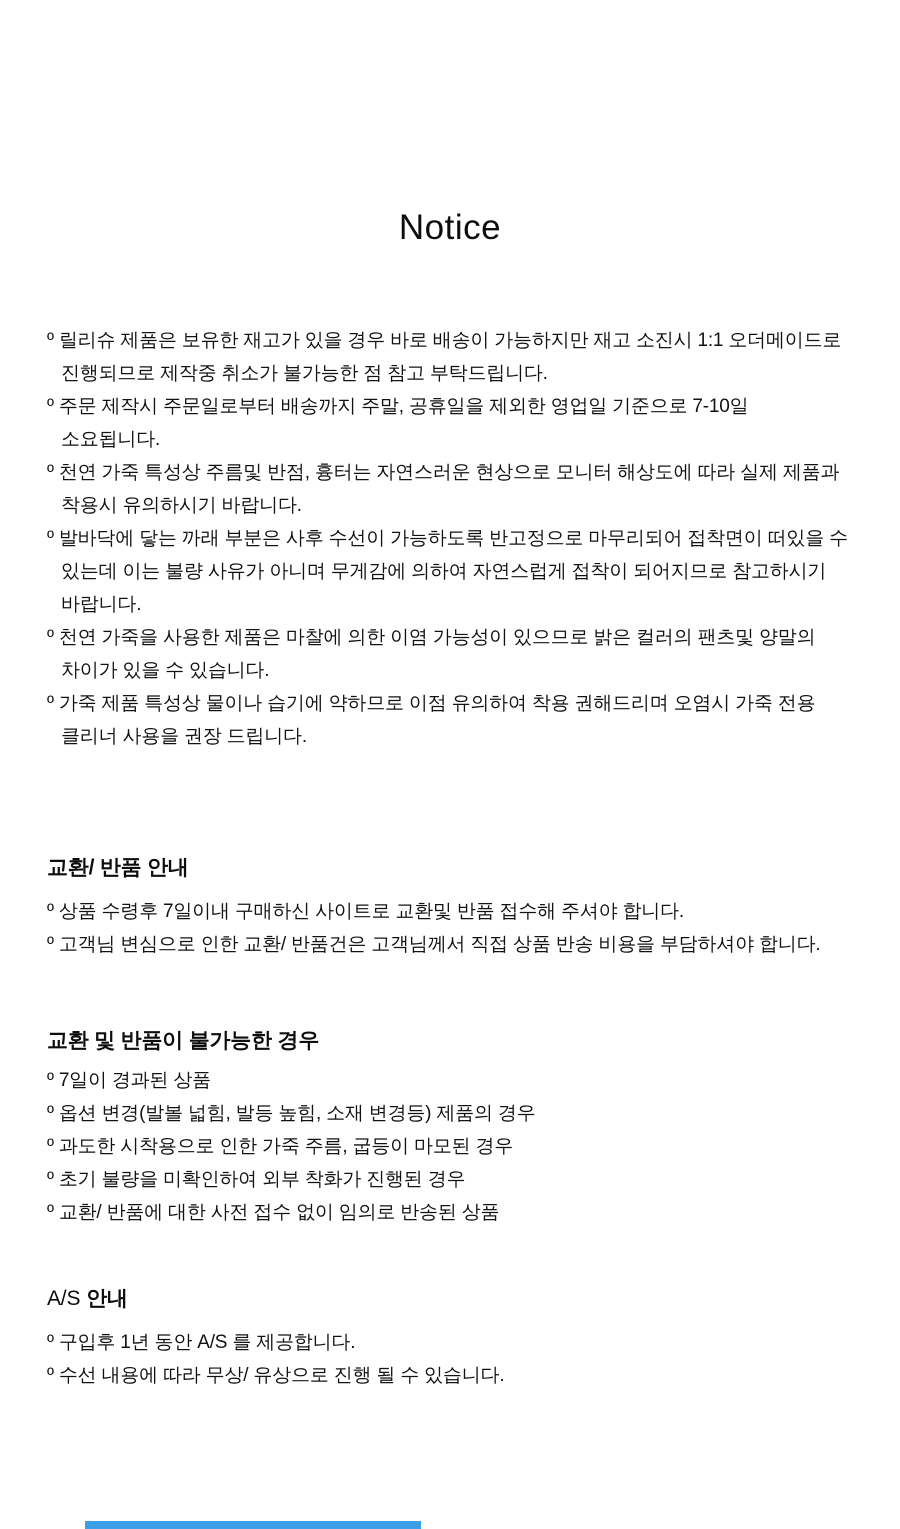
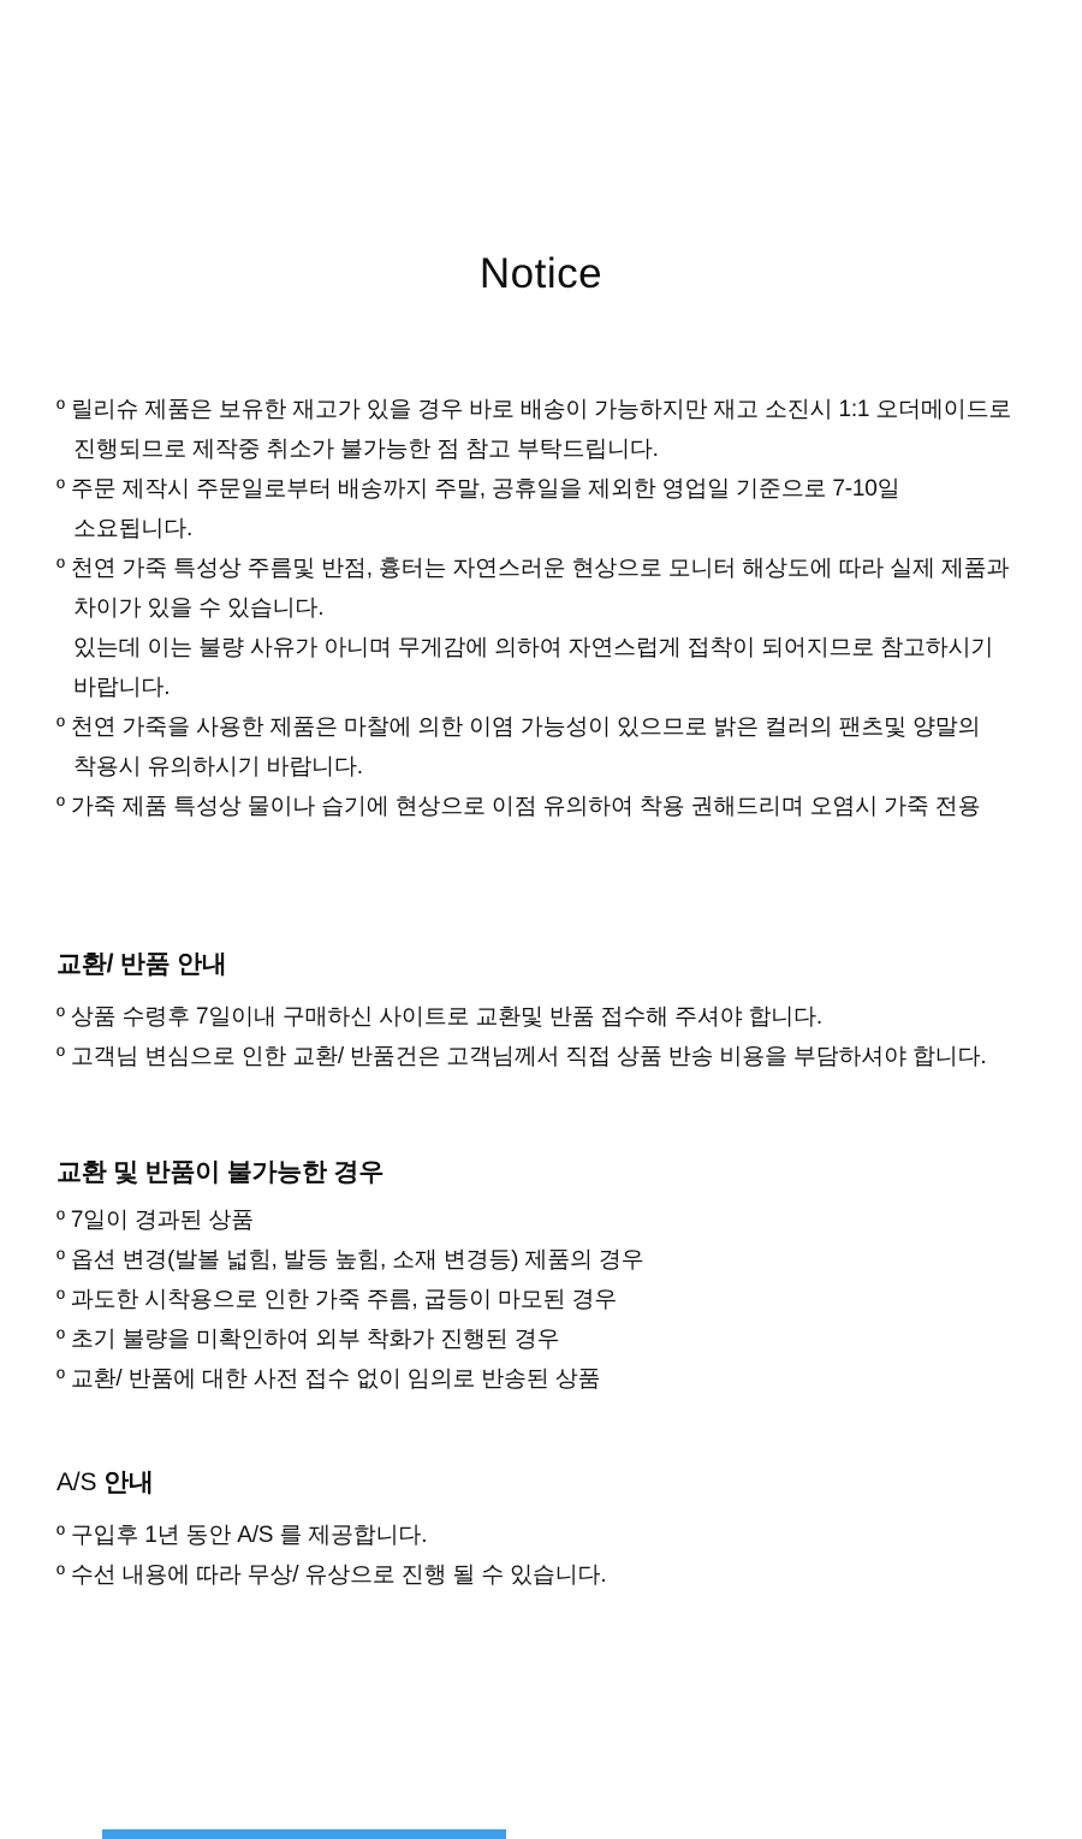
  Notice
  º 릴리슈 제품은 보유한 재고가 있을 경우 바로 배송이 가능하지만 재고 소진시 1:1 오더메이드로
  진행되므로 제작중 취소가 불가능한 점 참고 부탁드립니다.
  º 주문 제작시 주문일로부터 배송까지 주말, 공휴일을 제외한 영업일 기준으로 7-10일
  소요됩니다.
  º 천연 가죽 특성상 주름및 반점, 흉터는 자연스러운 현상으로 모니터 해상도에 따라 실제 제품과
- 착용시 유의하시기 바랍니다.
+ 차이가 있을 수 있습니다.
- º 발바닥에 닿는 까래 부분은 사후 수선이 가능하도록 반고정으로 마무리되어 접착면이 떠있을 수
  있는데 이는 불량 사유가 아니며 무게감에 의하여 자연스럽게 접착이 되어지므로 참고하시기
  바랍니다.
  º 천연 가죽을 사용한 제품은 마찰에 의한 이염 가능성이 있으므로 밝은 컬러의 팬츠및 양말의
- 차이가 있을 수 있습니다.
+ 착용시 유의하시기 바랍니다.
- º 가죽 제품 특성상 물이나 습기에 약하므로 이점 유의하여 착용 권해드리며 오염시 가죽 전용
+ º 가죽 제품 특성상 물이나 습기에 현상으로 이점 유의하여 착용 권해드리며 오염시 가죽 전용
- 클리너 사용을 권장 드립니다.
  교환/ 반품 안내
  º 상품 수령후 7일이내 구매하신 사이트로 교환및 반품 접수해 주셔야 합니다.
  º 고객님 변심으로 인한 교환/ 반품건은 고객님께서 직접 상품 반송 비용을 부담하셔야 합니다.
  교환 및 반품이 불가능한 경우
  º 7일이 경과된 상품
  º 옵션 변경(발볼 넓힘, 발등 높힘, 소재 변경등) 제품의 경우
  º 과도한 시착용으로 인한 가죽 주름, 굽등이 마모된 경우
  º 초기 불량을 미확인하여 외부 착화가 진행된 경우
  º 교환/ 반품에 대한 사전 접수 없이 임의로 반송된 상품
  A/S 안내
  º 구입후 1년 동안 A/S 를 제공합니다.
  º 수선 내용에 따라 무상/ 유상으로 진행 될 수 있습니다.
